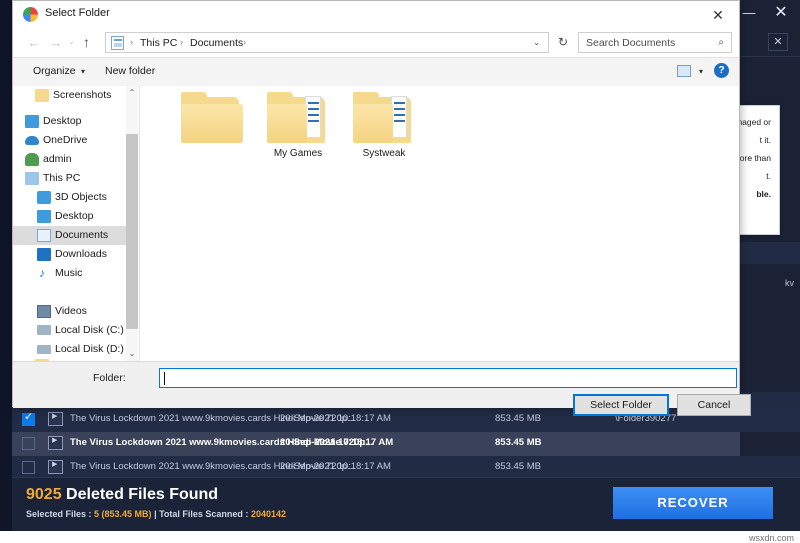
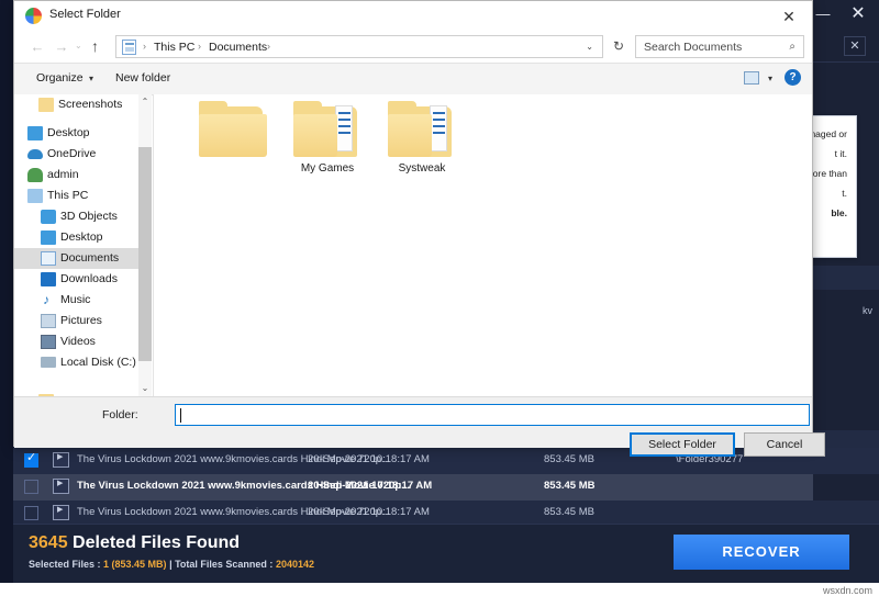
  —
  ✕
  ✕
  aged or
  t it.
  ore than
  t.
  ble.
  kv
  The Virus Lockdown 2021 www.9kmovies.cards Hindi Movie 720p...
  20-Sep-2021 10:18:17 AM
  853.45 MB
  \Folder390277
  The Virus Lockdown 2021 www.9kmovies.cards Hindi Movie 720p...
  20-Sep-2021 10:18:17 AM
  853.45 MB
  The Virus Lockdown 2021 www.9kmovies.cards Hindi Movie 720p...
  20-Sep-2021 10:18:17 AM
  853.45 MB
- 9025 Deleted Files Found
+ 3645 Deleted Files Found
- Selected Files : 5 (853.45 MB) | Total Files Scanned : 2040142
+ Selected Files : 1 (853.45 MB) | Total Files Scanned : 2040142
  RECOVER
  wsxdn.com
  Select Folder
  ✕
  ←
  →
  ⌄
  ↑
  ›
  This PC
  ›
  Documents
  ›
  ⌄
  ↻
  Search Documents
  ⌕
  Organize
  ▾
  New folder
  ▾
  ?
  Screenshots
  Desktop
  OneDrive
  admin
  This PC
  3D Objects
  Desktop
  Documents
  Downloads
  ♪
  Music
+ Pictures
  Videos
  Local Disk (C:)
- Local Disk (D:)
  ⌃
  ⌄
  My Games
  Systweak
  Folder:
  Select Folder
  Cancel
